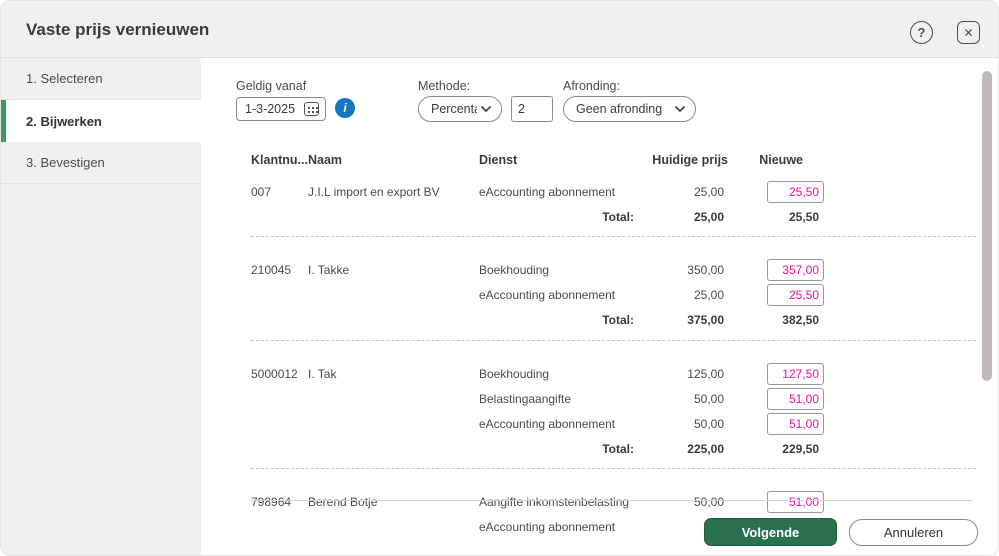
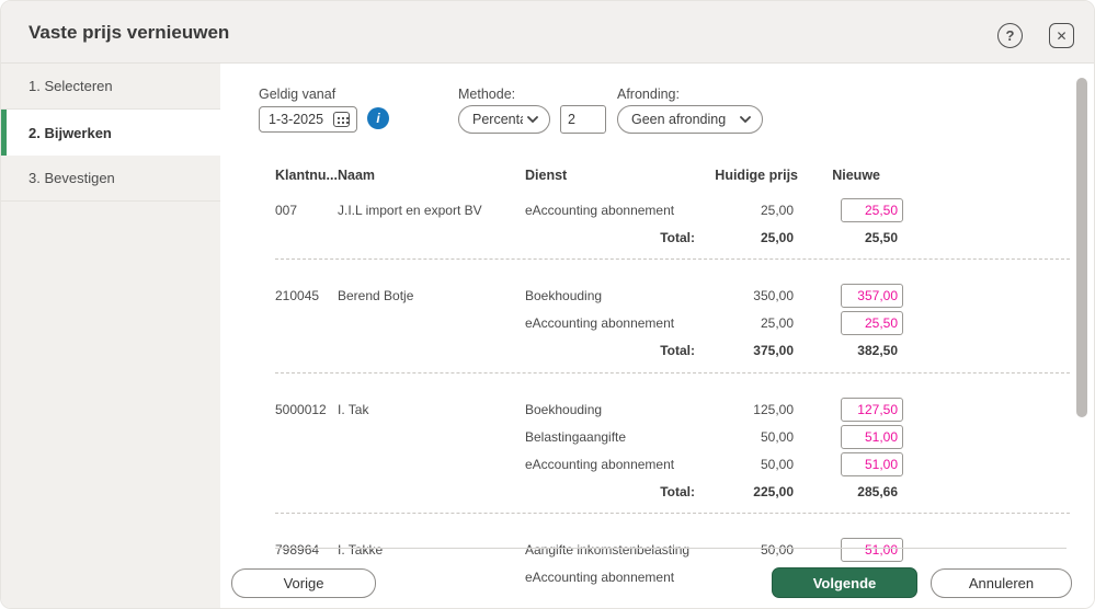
  Vaste prijs vernieuwen
  ?
  ✕
  1. Selecteren
  2. Bijwerken
  3. Bevestigen
  Geldig vanaf
  1-3-2025
  i
  Methode:
  Percent
  2
  Afronding:
  Geen afronding
  Klantnu...
  Naam
  Dienst
  Huidige prijs
  Nieuwe
  007
  J.I.L import en export BV
  eAccounting abonnement
  25,00
  25,50
  Total:
  25,00
  25,50
  210045
- I. Takke
+ Berend Botje
  Boekhouding
  350,00
  357,00
  eAccounting abonnement
  25,00
  25,50
  Total:
  375,00
  382,50
  5000012
  I. Tak
  Boekhouding
  125,00
  127,50
  Belastingaangifte
  50,00
  51,00
  eAccounting abonnement
  50,00
  51,00
  Total:
  225,00
- 229,50
+ 285,66
  798964
- Berend Botje
+ I. Takke
  Aangifte inkomstenbelasting
  50,00
  51,00
  eAccounting abonnement
+ Vorige
  Volgende
  Annuleren
